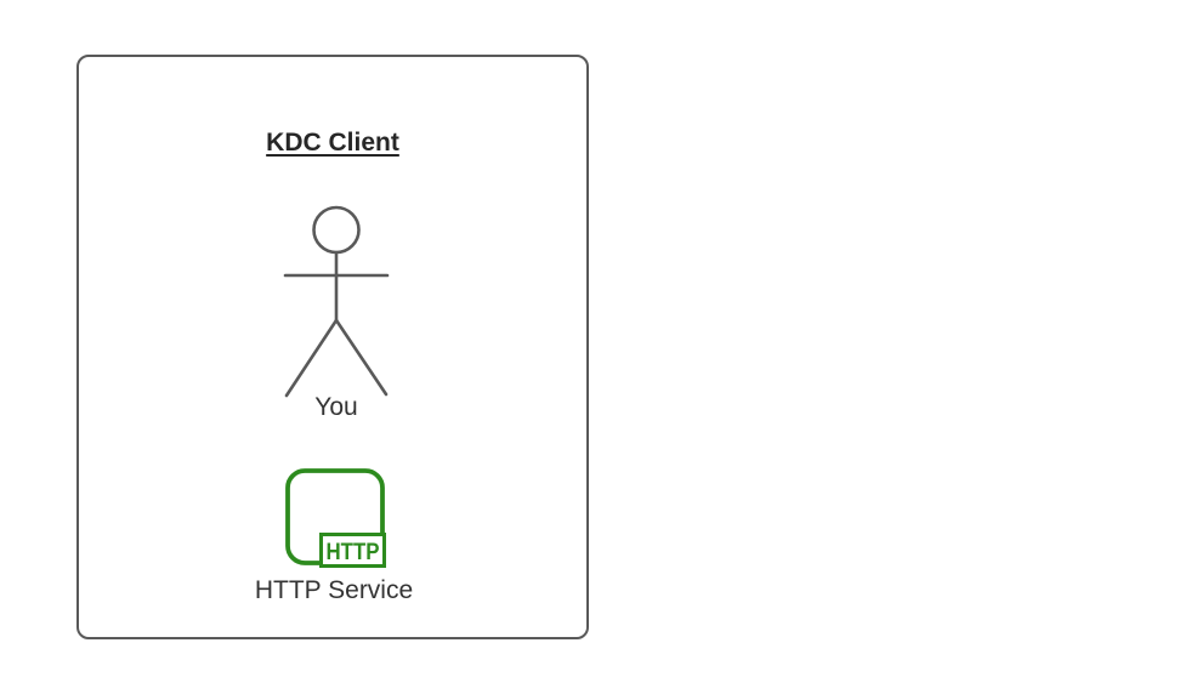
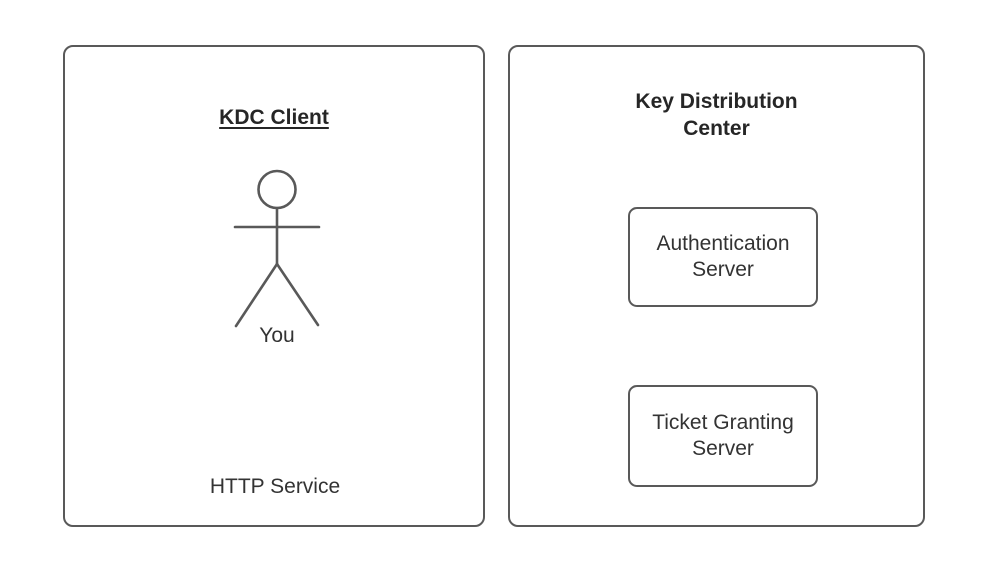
  KDC Client
  You
- HTTP
  HTTP Service
+ Key Distribution Center
+ Authentication Server
+ Ticket Granting Server
